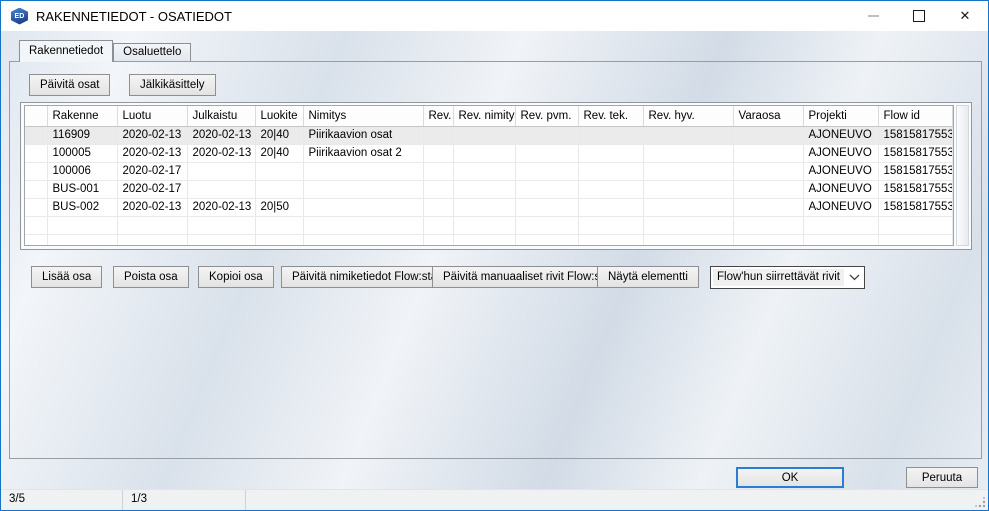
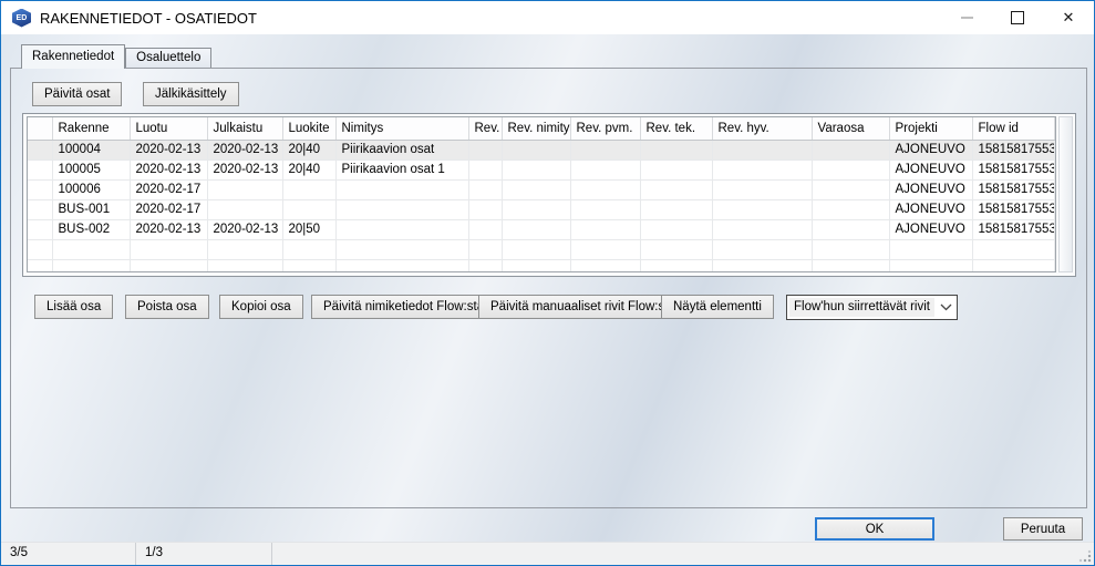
  RAKENNETIEDOT - OSATIEDOT
  ✕
  Rakennetiedot
  Osaluettelo
  Päivitä osat
  Jälkikäsittely
  	Rakenne	Luotu	Julkaistu	Luokite	Nimitys	Rev.	Rev. nimity	Rev. pvm.	Rev. tek.	Rev. hyv.	Varaosa	Projekti	Flow id
- 	116909	2020-02-13	2020-02-13	20|40	Piirikaavion osat							AJONEUVO	15815817553
+ 	100004	2020-02-13	2020-02-13	20|40	Piirikaavion osat							AJONEUVO	15815817553
- 	100005	2020-02-13	2020-02-13	20|40	Piirikaavion osat 2							AJONEUVO	15815817553
+ 	100005	2020-02-13	2020-02-13	20|40	Piirikaavion osat 1							AJONEUVO	15815817553
  	100006	2020-02-17										AJONEUVO	15815817553
  	BUS-001	2020-02-17										AJONEUVO	15815817553
  	BUS-002	2020-02-13	2020-02-13	20|50								AJONEUVO	15815817553
  Lisää osa
  Poista osa
  Kopioi osa
  Päivitä nimiketiedot Flow:st
  Päivitä manuaaliset rivit Flow:
  Näytä elementti
  Flow'hun siirrettävät rivit
  OK
  Peruuta
  3/5
  1/3
